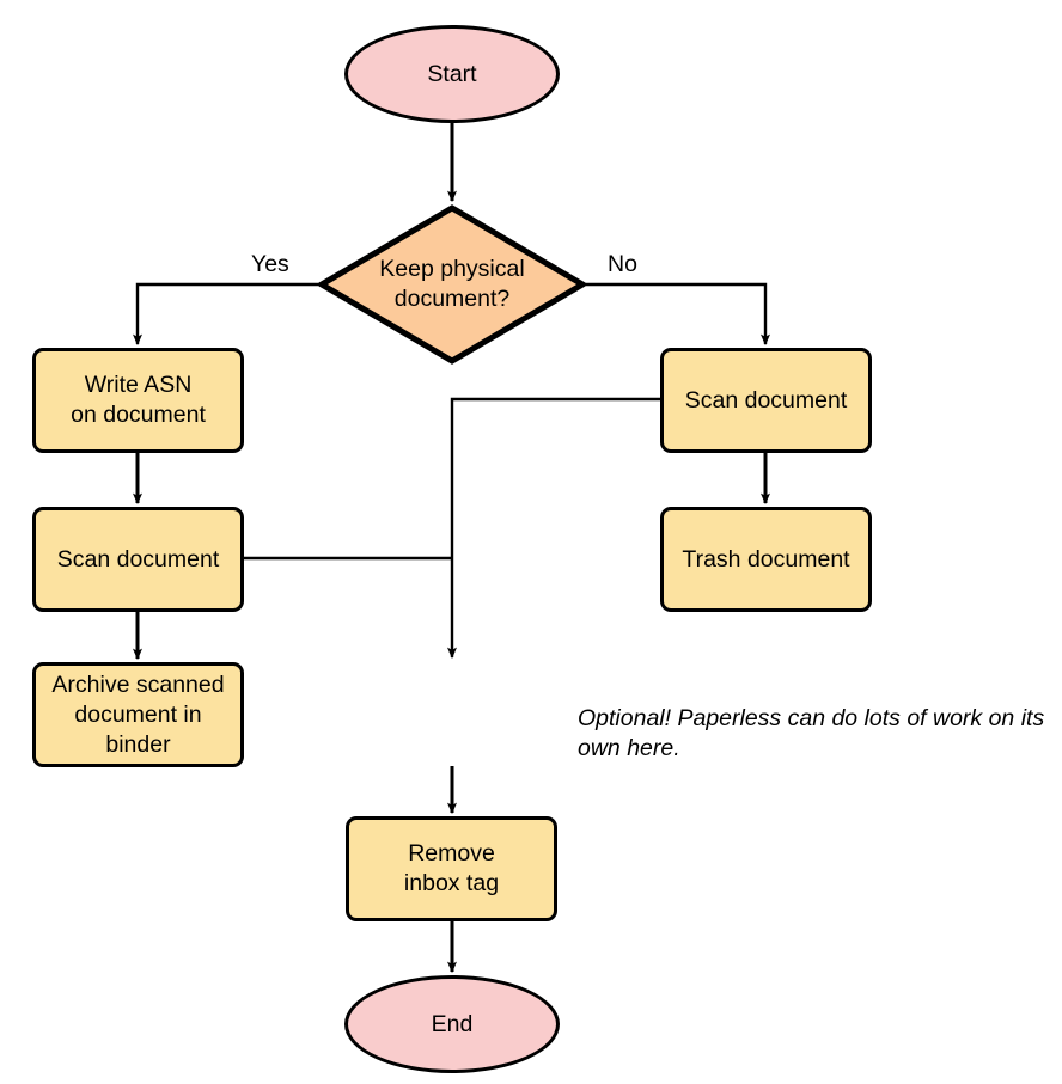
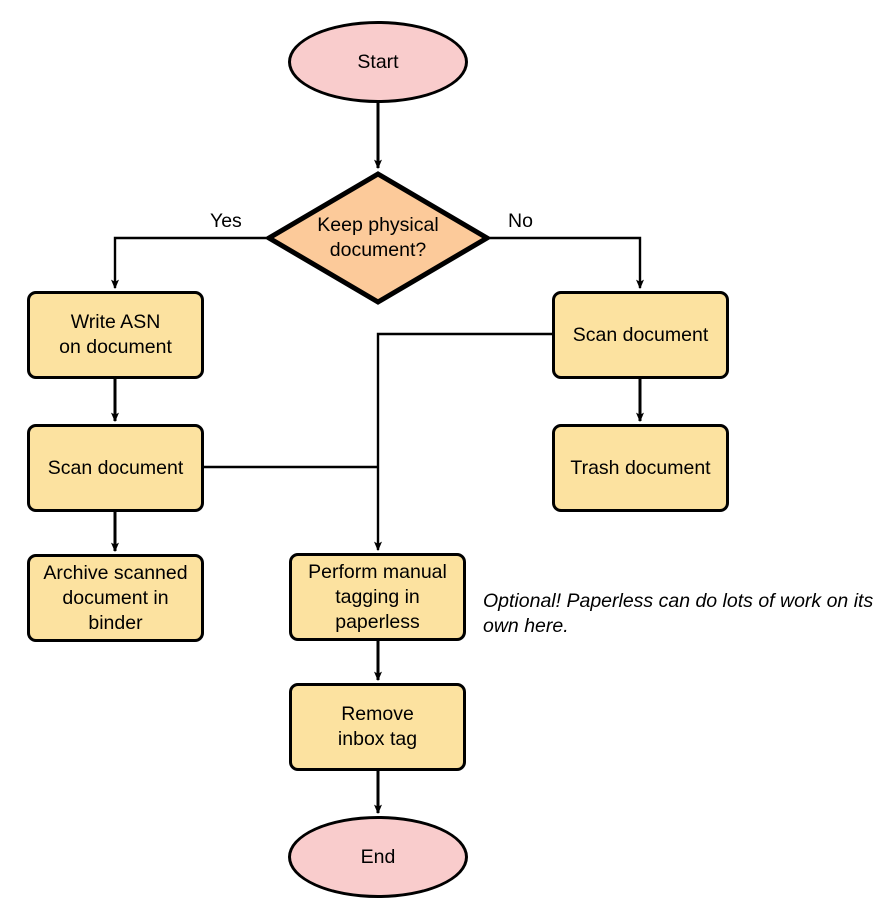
  Start
  Keep physical
  document?
  Write ASN
  on document
  Scan document
  Archive scanned
  document in
  binder
  Scan document
  Trash document
+ Perform manual
+ tagging in
+ paperless
  Remove
  inbox tag
  End
  Yes
  No
  Optional! Paperless can do lots of work on its own here.
